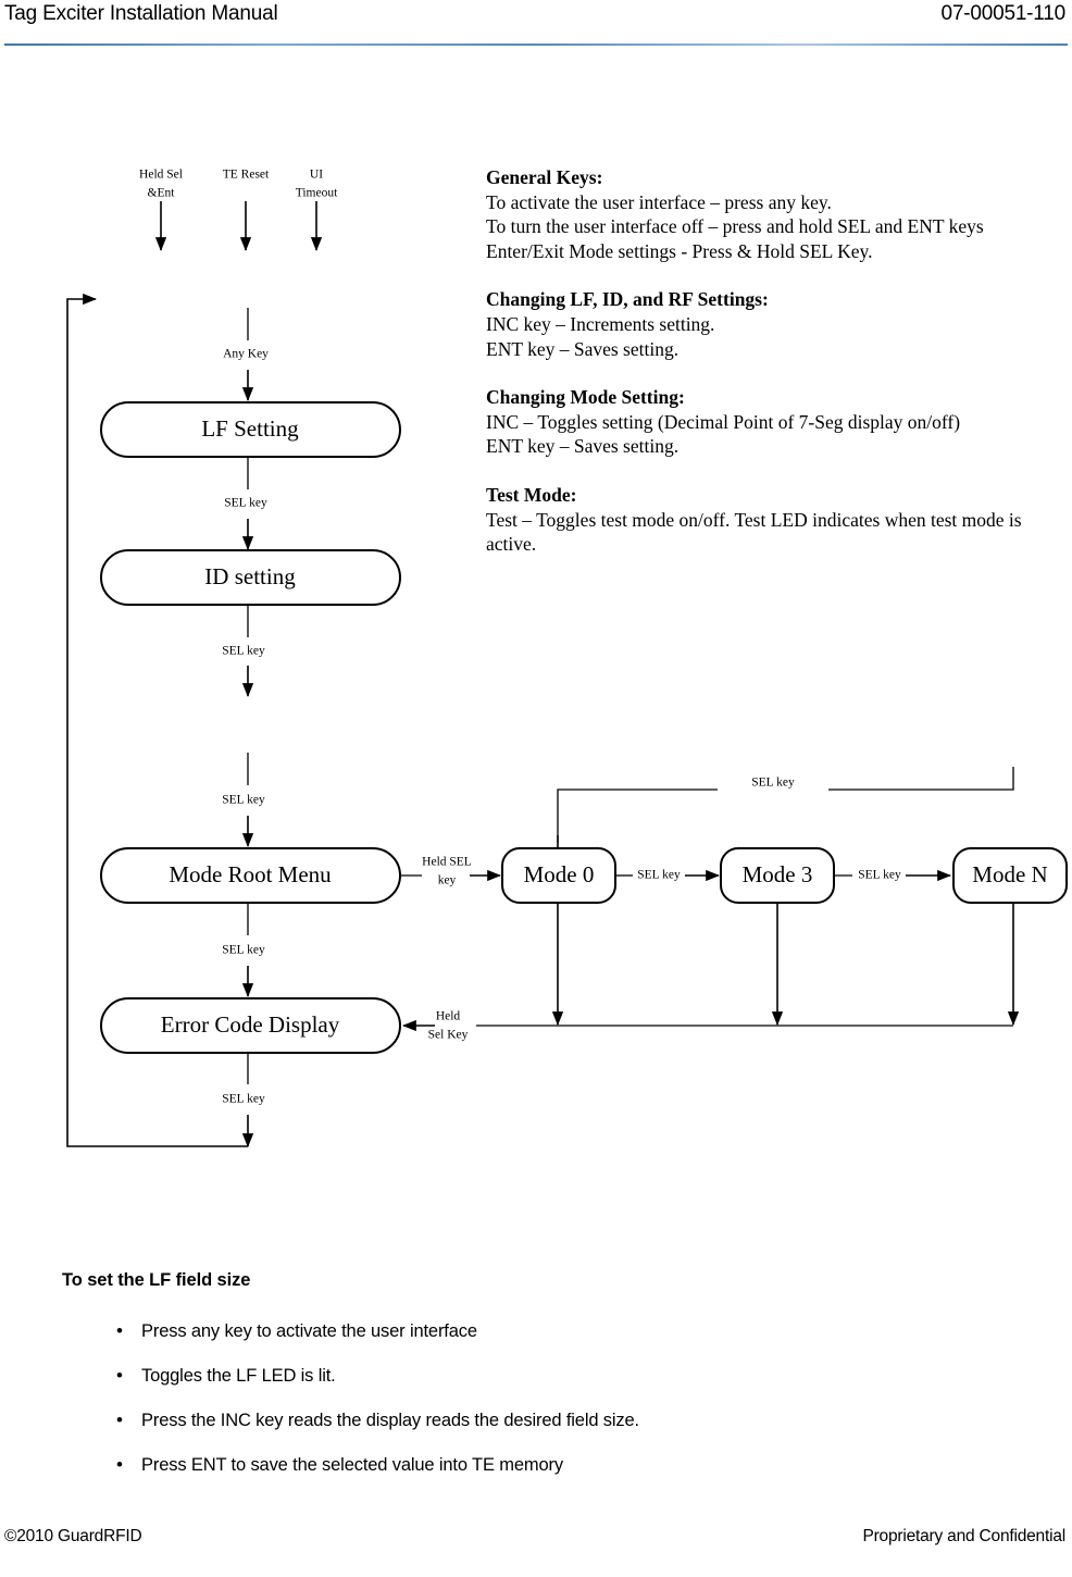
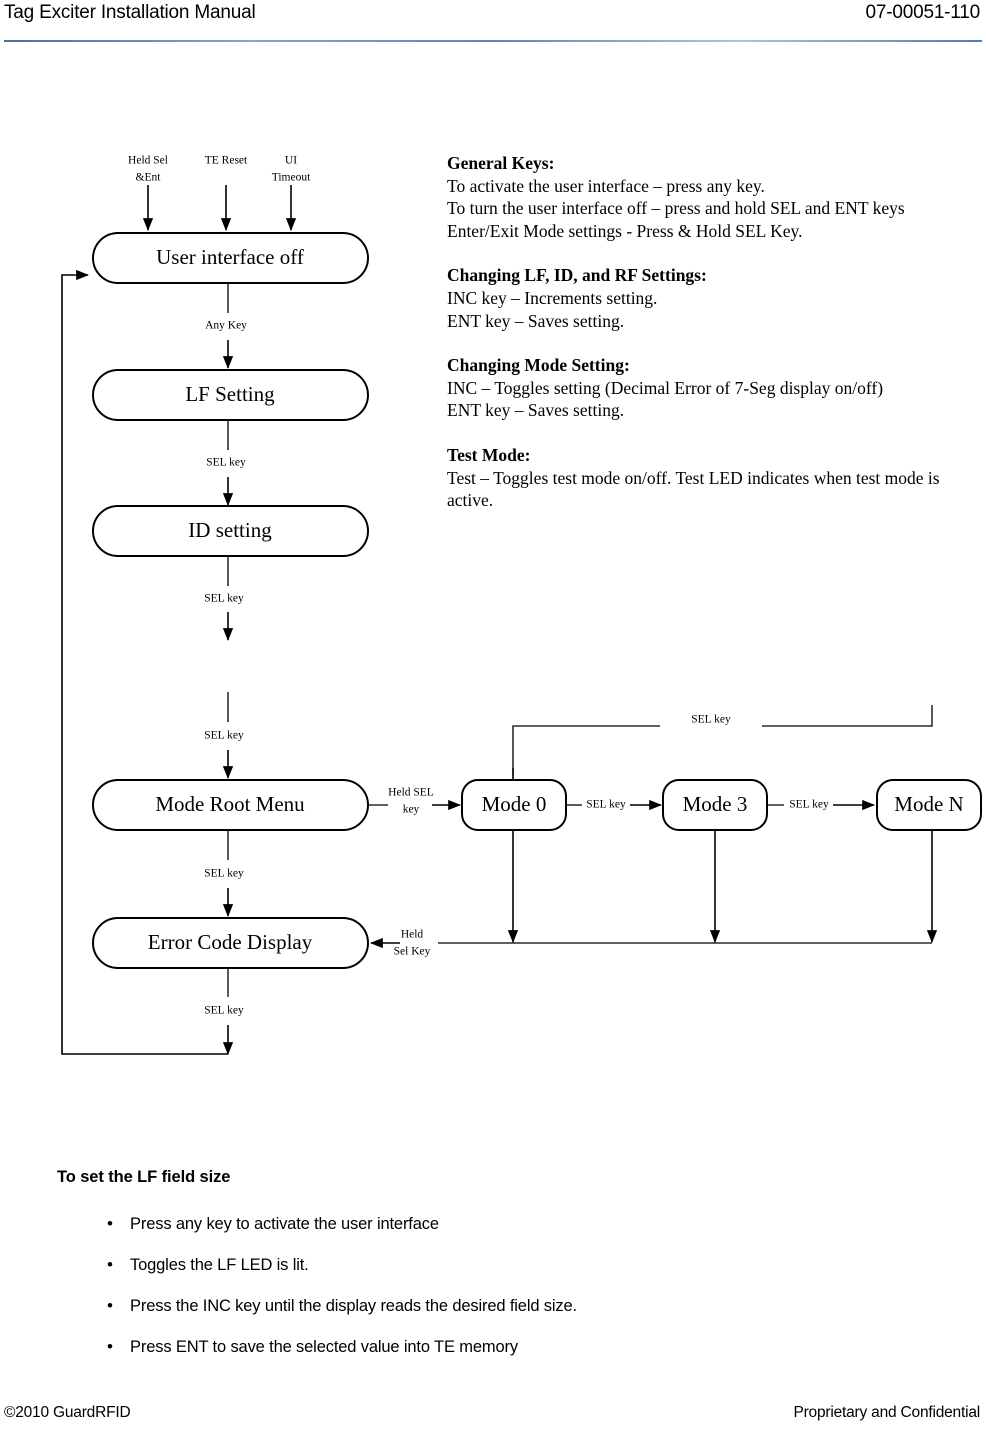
  Tag Exciter Installation Manual
  07-00051-110
+ User interface off
  LF Setting
  ID setting
  Mode Root Menu
  Error Code Display
  Held Sel
  &Ent
  TE Reset
  UI
  Timeout
  Any Key
  SEL key
  SEL key
  SEL key
  SEL key
  SEL key
  Held SEL
  key
  SEL key
  SEL key
  SEL key
  Mode 0
  Mode 3
  Mode N
  Held
  Sel Key
  General Keys:
  To activate the user interface – press any key.
  To turn the user interface off – press and hold SEL and ENT keys
  Enter/Exit Mode settings - Press & Hold SEL Key.
  Changing LF, ID, and RF Settings:
  INC key – Increments setting.
  ENT key – Saves setting.
  Changing Mode Setting:
- INC – Toggles setting (Decimal Point of 7-Seg display on/off)
+ INC – Toggles setting (Decimal Error of 7-Seg display on/off)
  ENT key – Saves setting.
  Test Mode:
  Test – Toggles test mode on/off. Test LED indicates when test mode is active.
  To set the LF field size
  Press any key to activate the user interface
  Toggles the LF LED is lit.
- Press the INC key reads the display reads the desired field size.
+ Press the INC key until the display reads the desired field size.
  Press ENT to save the selected value into TE memory
  ©2010 GuardRFID
  Proprietary and Confidential
